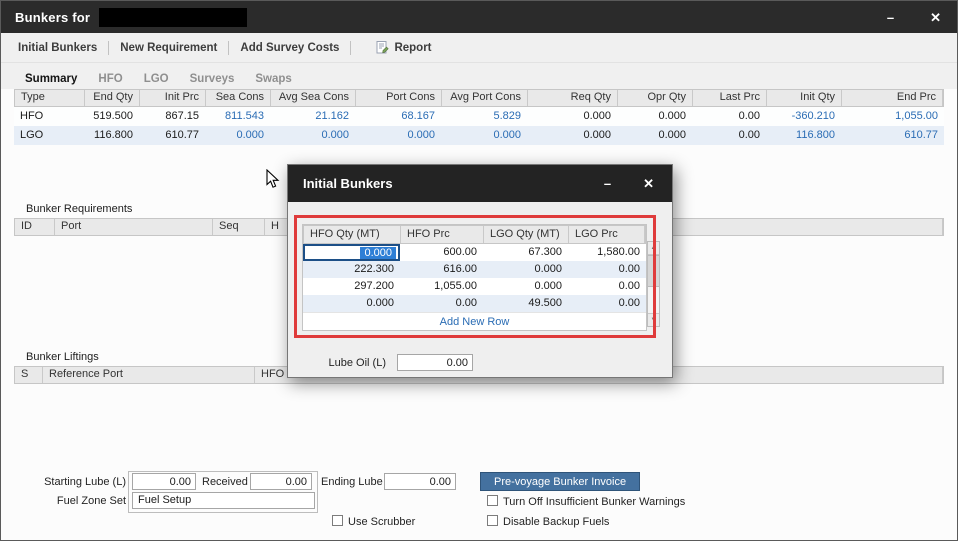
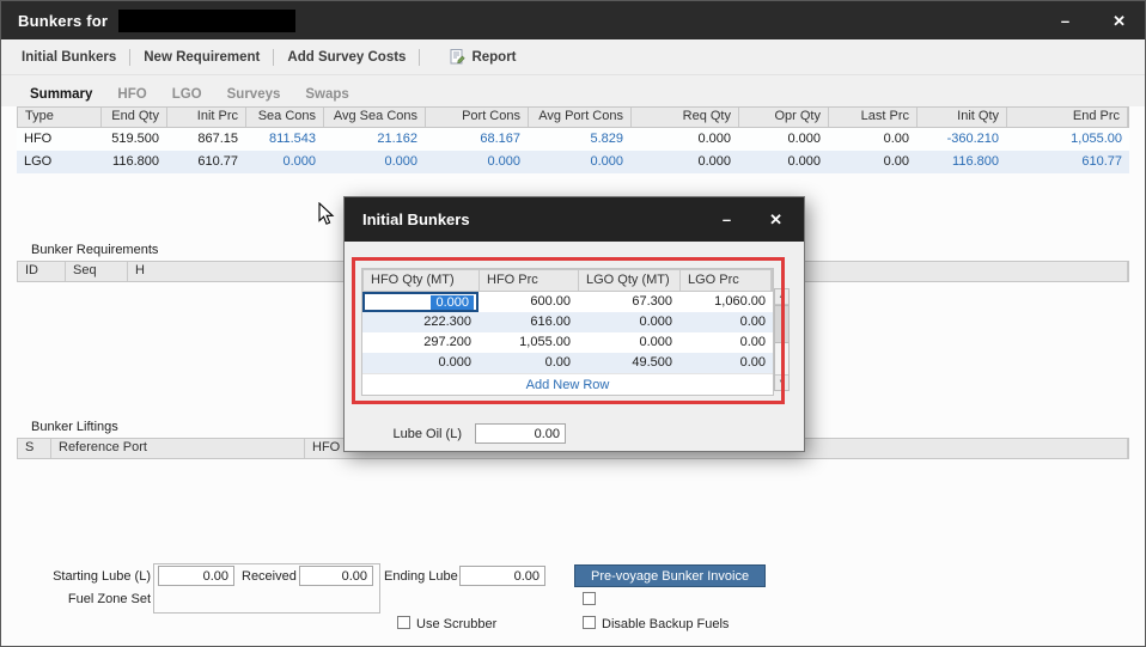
  Bunkers for
  –
  ✕
  Initial Bunkers
  New Requirement
  Add Survey Costs
  Report
  Summary
  HFO
  LGO
  Surveys
  Swaps
  Type
  End Qty
  Init Prc
  Sea Cons
  Avg Sea Cons
  Port Cons
  Avg Port Cons
  Req Qty
  Opr Qty
  Last Prc
  Init Qty
  End Prc
  HFO
  519.500
  867.15
  811.543
  21.162
  68.167
  5.829
  0.000
  0.000
  0.00
  -360.210
  1,055.00
  LGO
  116.800
  610.77
  0.000
  0.000
  0.000
  0.000
  0.000
  0.000
  0.00
  116.800
  610.77
  Bunker Requirements
  ID
- Port
  Seq
  H
  Bunker Liftings
  S
  Reference Port
  HFO
  Starting Lube (L)
  0.00
  Received
  0.00
  Ending Lube
  0.00
  Pre-voyage Bunker Invoice
  Fuel Zone Set
- Fuel Setup
- Turn Off Insufficient Bunker Warnings
  Use Scrubber
  Disable Backup Fuels
  Initial Bunkers
  –
  ✕
  HFO Qty (MT)
  HFO Prc
  LGO Qty (MT)
  LGO Prc
  0.000
  600.00
  67.300
- 1,580.00
+ 1,060.00
  222.300
  616.00
  0.000
  0.00
  297.200
  1,055.00
  0.000
  0.00
  0.000
  0.00
  49.500
  0.00
  Add New Row
  Lube Oil (L)
  0.00
